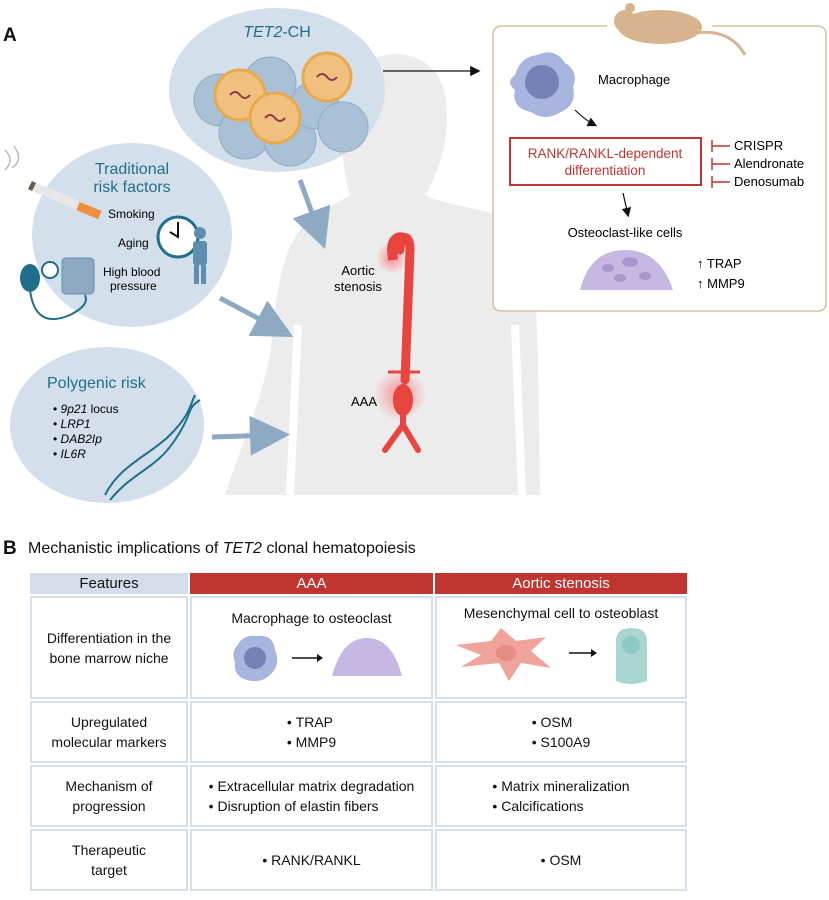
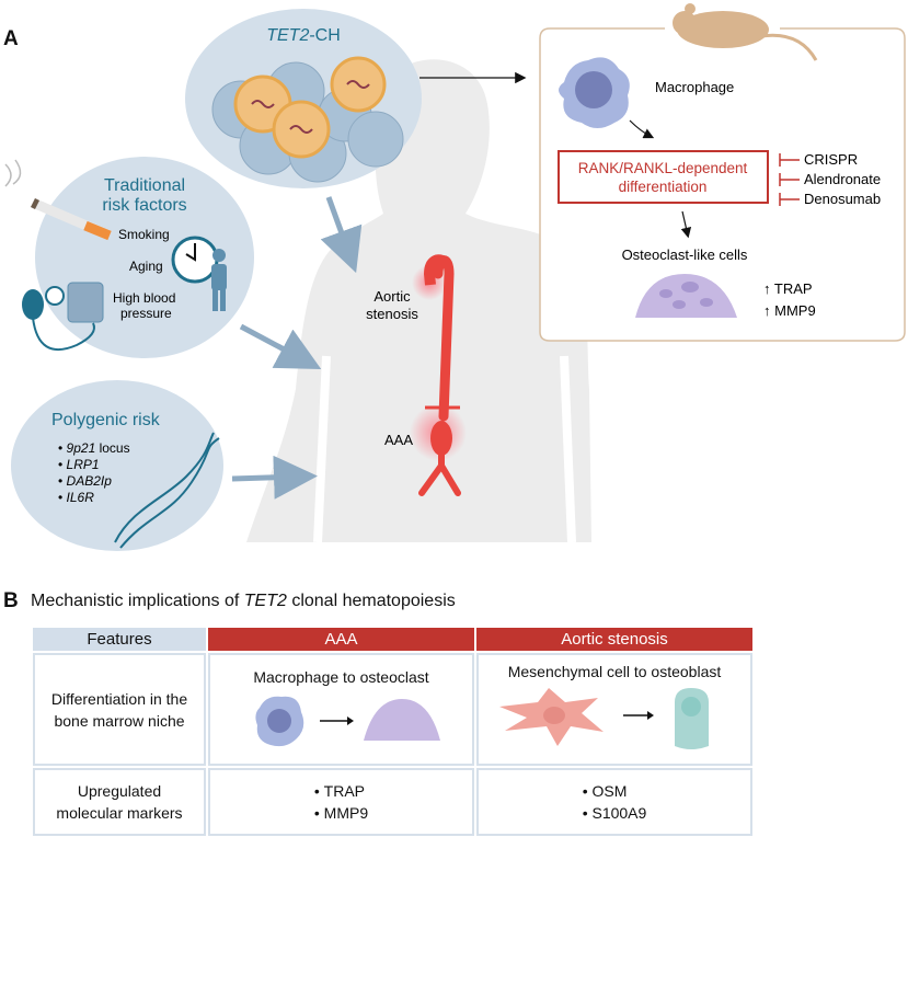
  A
  TET2-CH
  Traditional
  risk factors
  Smoking
  Aging
  High blood
  pressure
  Polygenic risk
  • 9p21 locus
  • LRP1
  • DAB2Ip
  • IL6R
  Aortic
  stenosis
  AAA
  Macrophage
  RANK/RANKL-dependent
  differentiation
  CRISPR
  Alendronate
  Denosumab
  Osteoclast-like cells
  ↑ TRAP
  ↑ MMP9
  B
  Mechanistic implications of TET2 clonal hematopoiesis
  Features	AAA	Aortic stenosis
  Differentiation in thebone marrow niche	Macrophage to osteoclast	Mesenchymal cell to osteoblast
  Upregulatedmolecular markers	TRAPMMP9	OSMS100A9
- Mechanism ofprogression	Extracellular matrix degradationDisruption of elastin fibers	Matrix mineralizationCalcifications
- Therapeutictarget	RANK/RANKL	OSM
